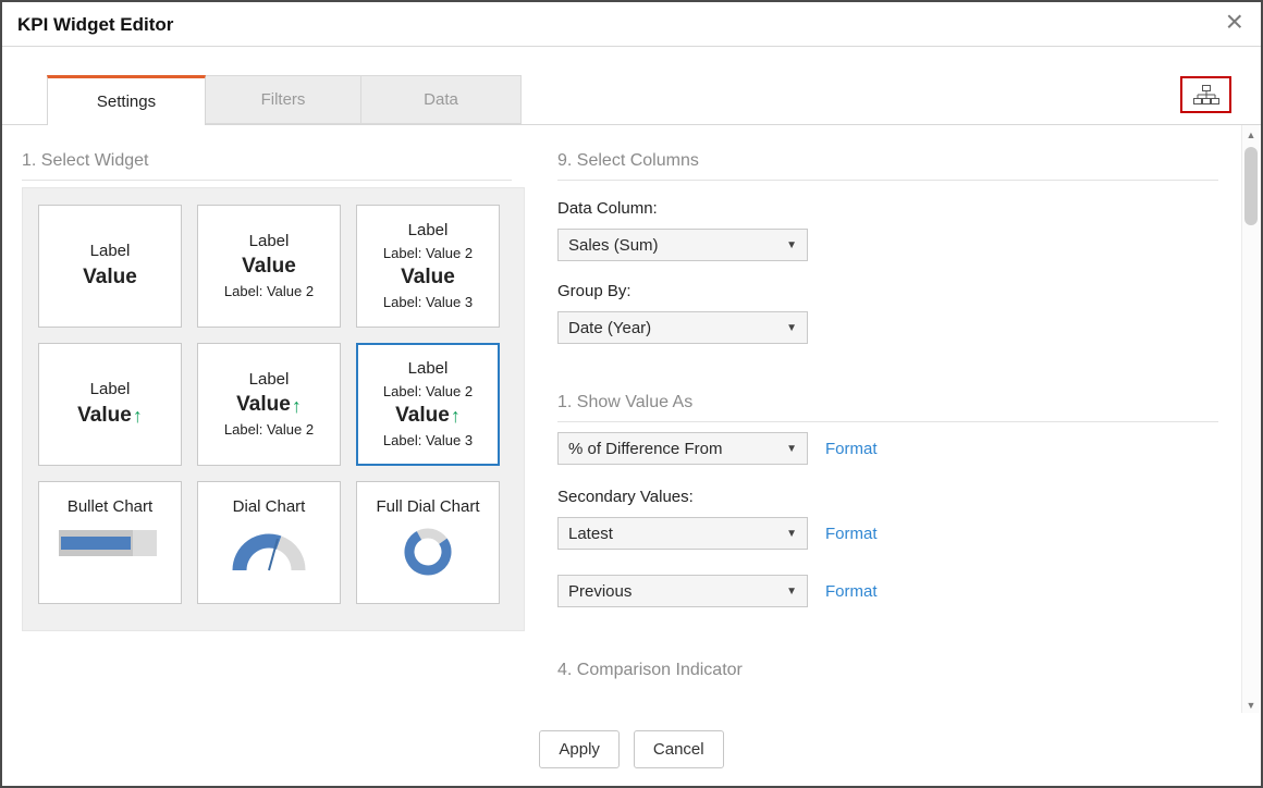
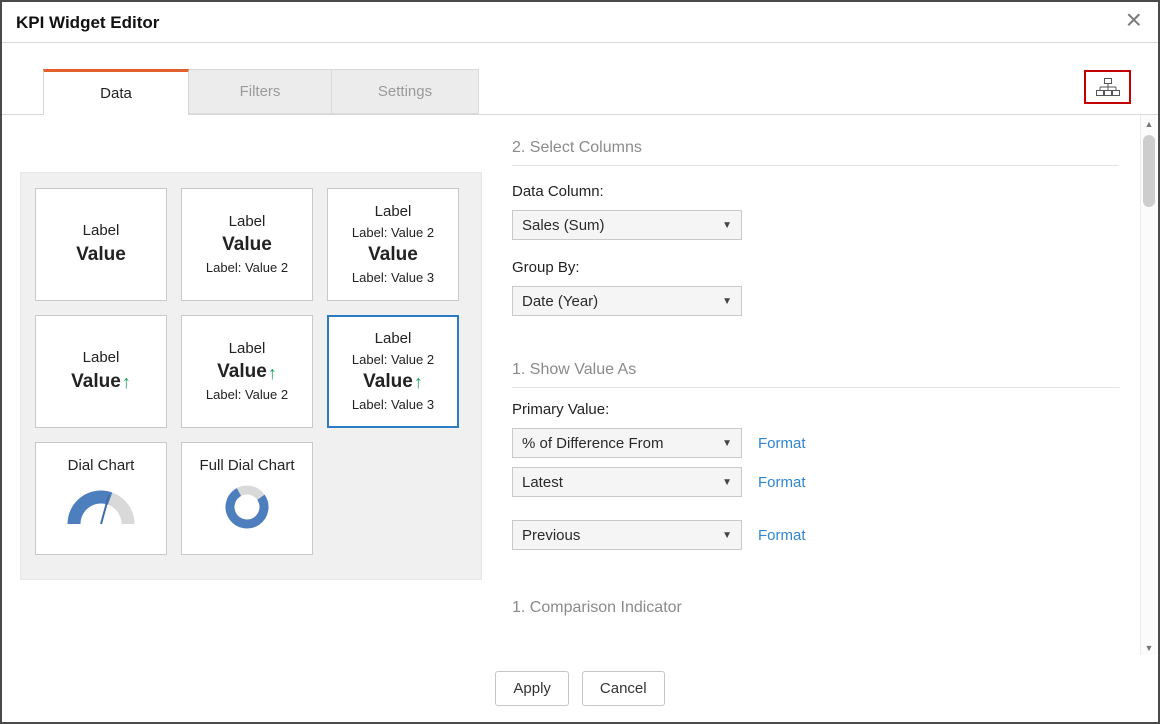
  KPI Widget Editor
  ×
- Settings
+ Data
  Filters
- Data
+ Settings
- 1. Select Widget
  Label
  Value
  Label
  Value
  Label: Value 2
  Label
  Label: Value 2
  Value
  Label: Value 3
  Label
  Value
  ↑
  Label
  Value
  ↑
  Label: Value 2
  Label
  Label: Value 2
  Value
  ↑
  Label: Value 3
- Bullet Chart
  Dial Chart
  Full Dial Chart
- 9. Select Columns
+ 2. Select Columns
  Data Column:
  Sales (Sum)
  ▼
  Group By:
  Date (Year)
  ▼
  1. Show Value As
+ Primary Value:
  % of Difference From
  ▼
  Format
- Secondary Values:
  Latest
  ▼
  Format
  Previous
  ▼
  Format
- 4. Comparison Indicator
+ 1. Comparison Indicator
  ▲
  ▼
  Apply
  Cancel
